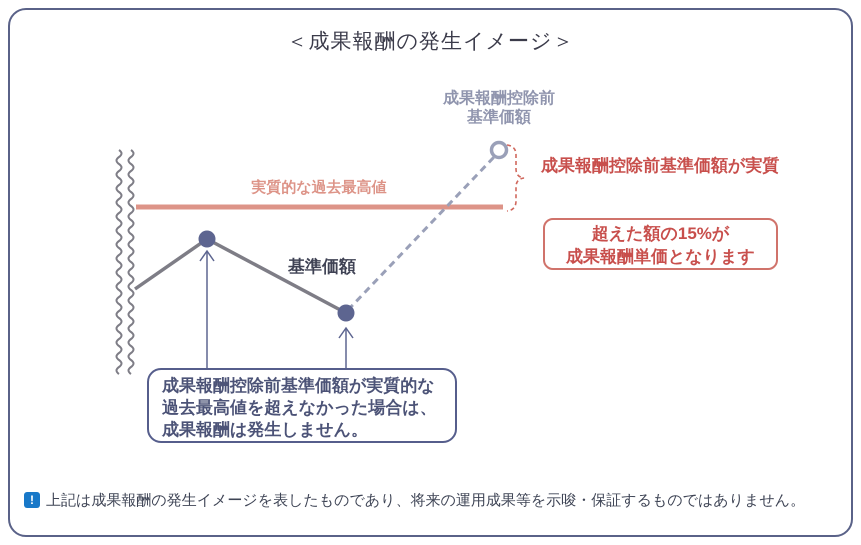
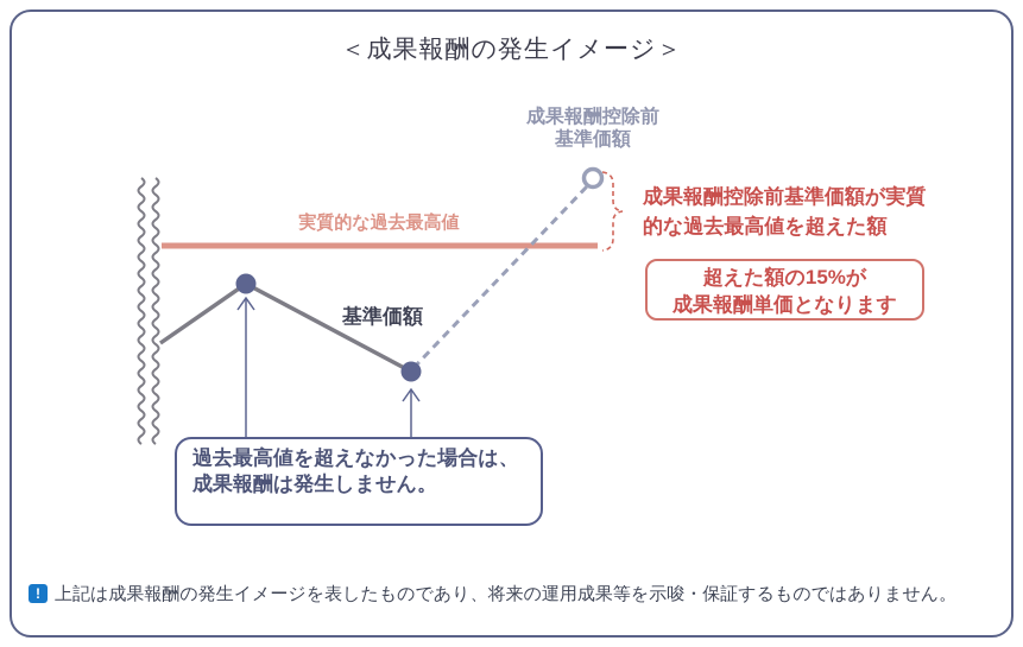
  ＜成果報酬の発生イメージ＞
  成果報酬控除前
  基準価額
  実質的な過去最高値
  基準価額
  成果報酬控除前基準価額が実質
+ 的な過去最高値を超えた額
  超えた額の15%が
  成果報酬単価となります
- 成果報酬控除前基準価額が実質的な
  過去最高値を超えなかった場合は、
  成果報酬は発生しません。
  !
  上記は成果報酬の発生イメージを表したものであり、将来の運用成果等を示唆・保証するものではありません。
